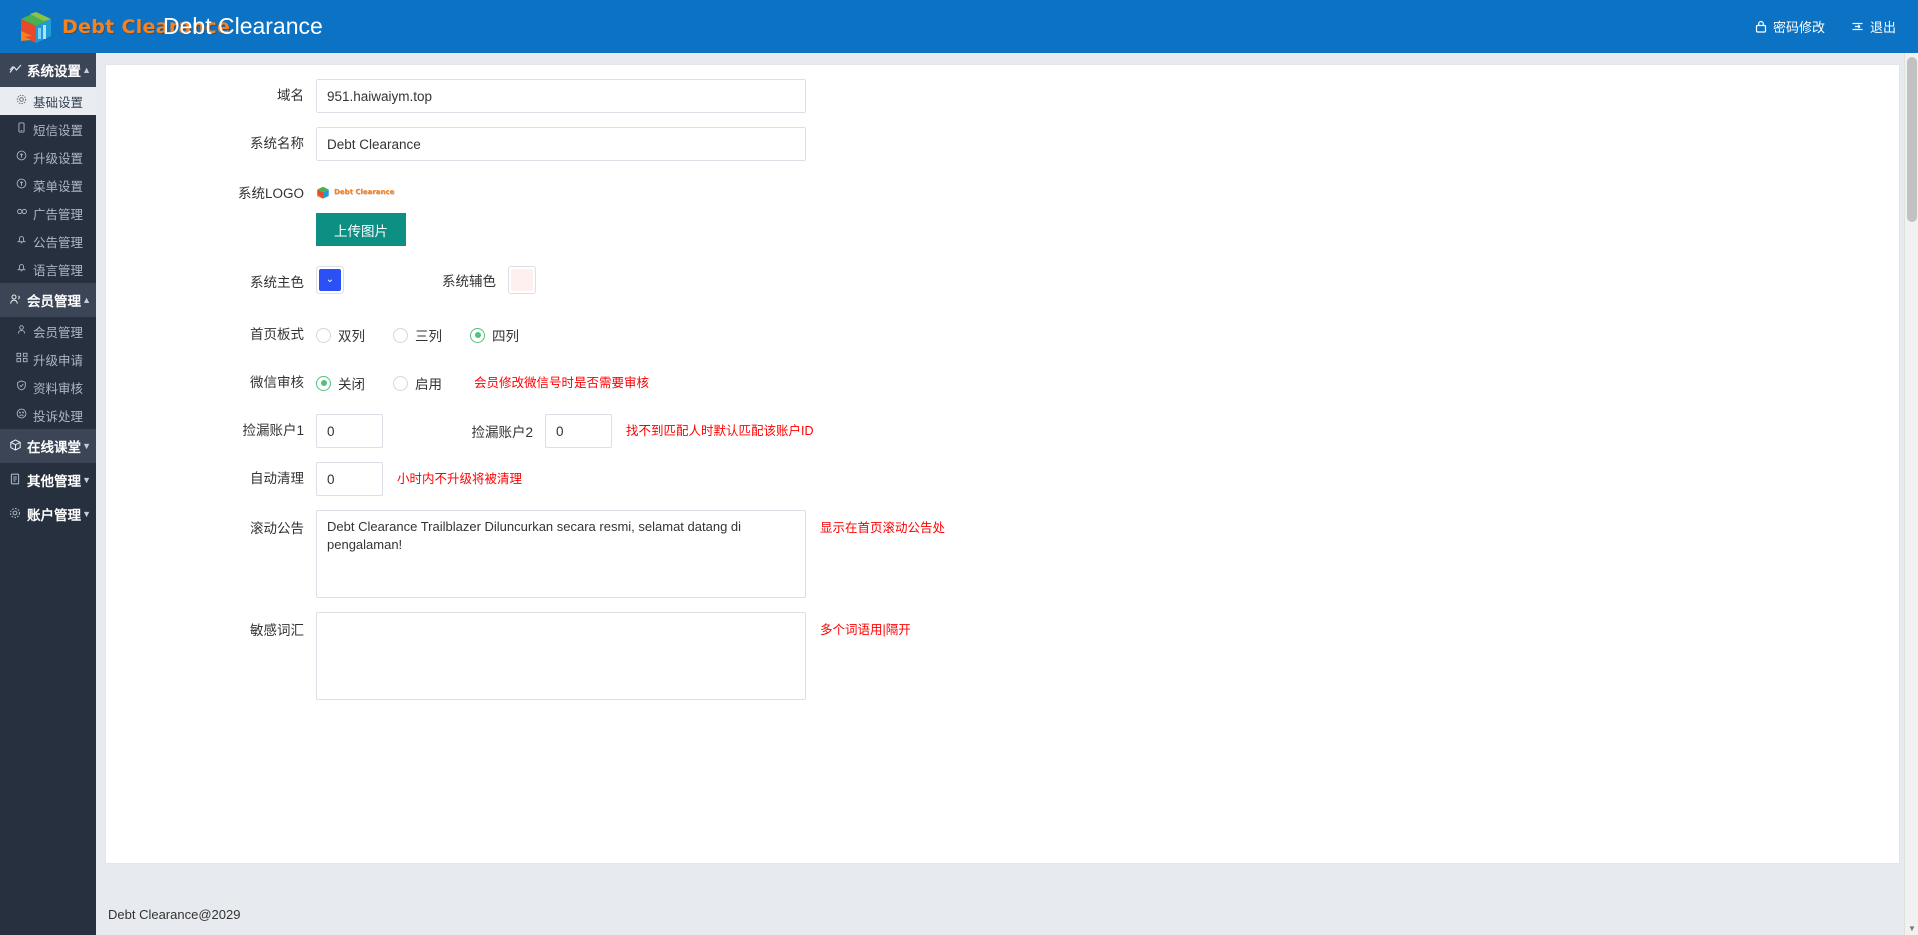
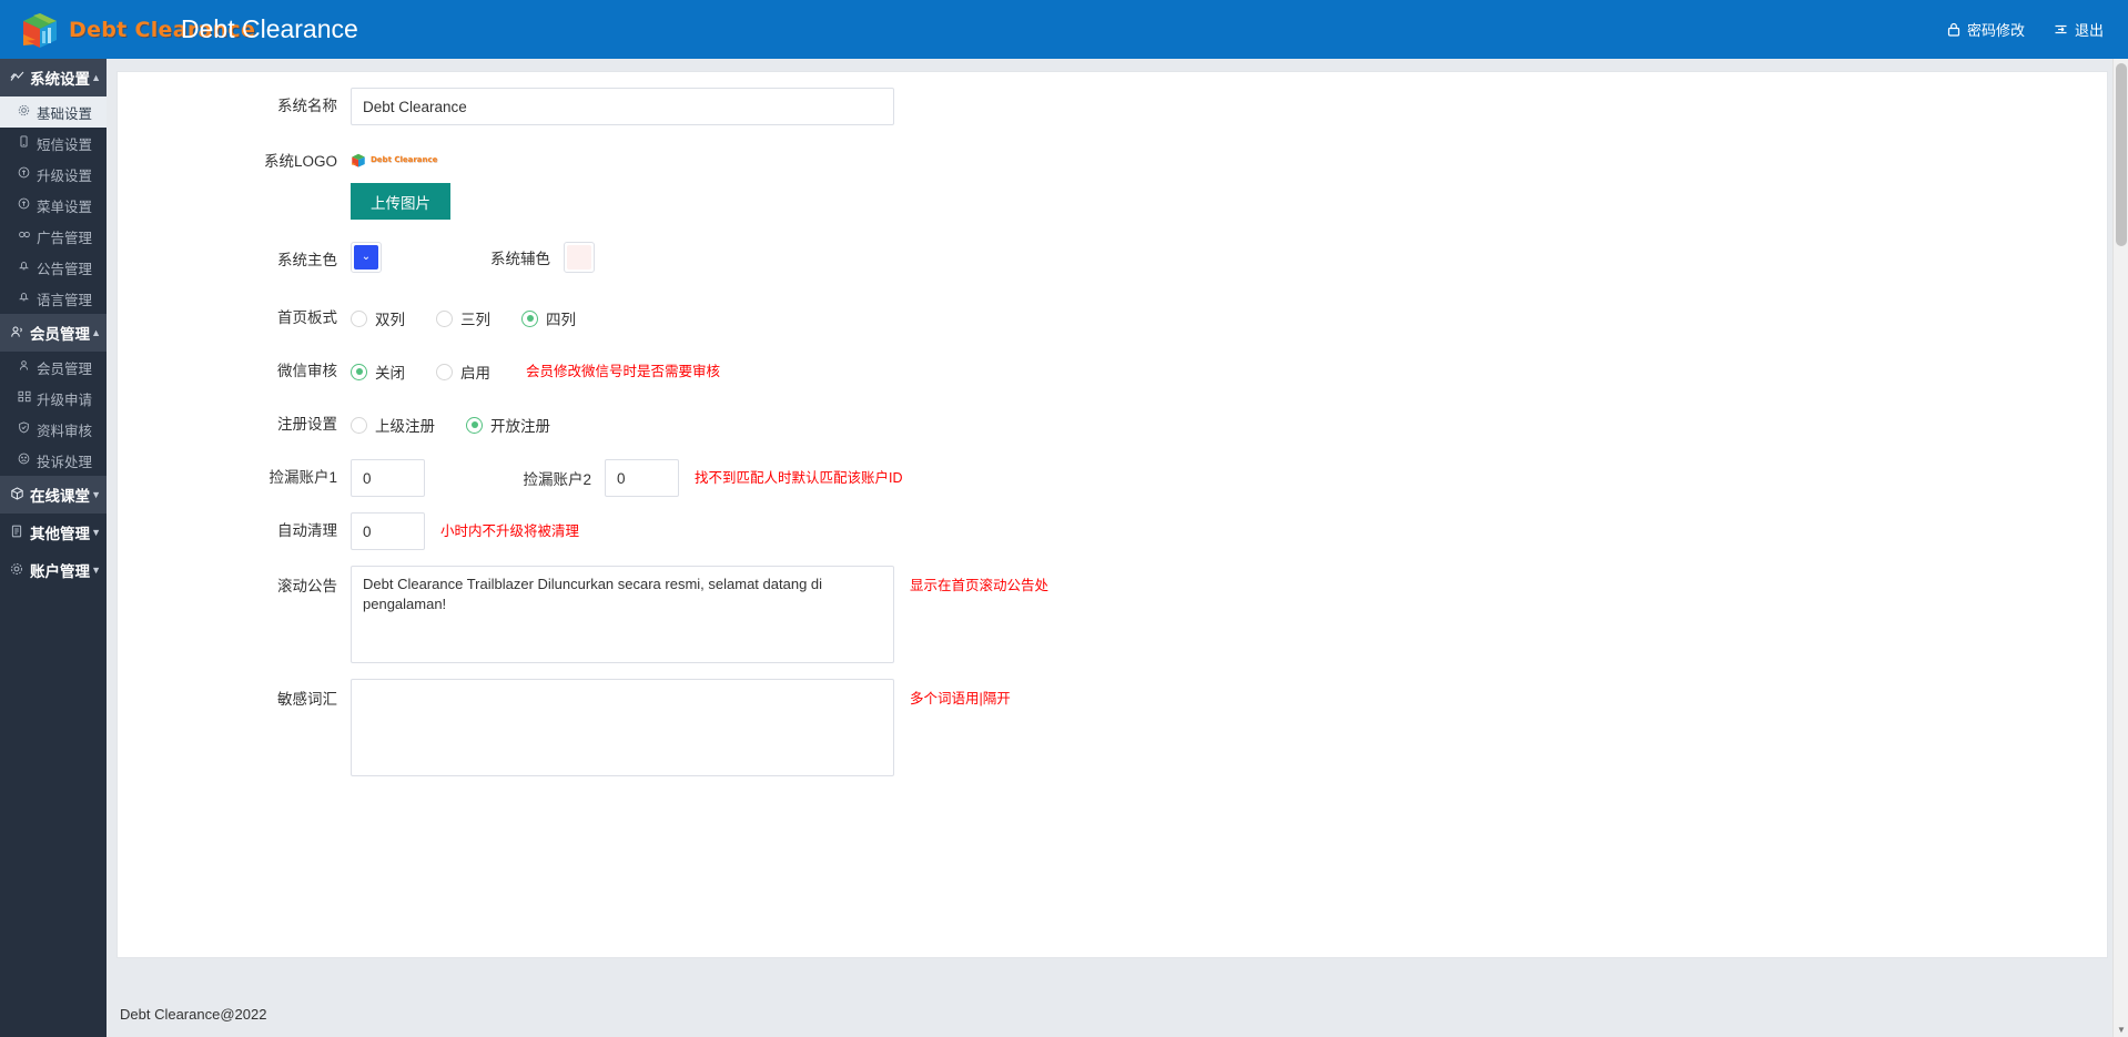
  Debt Clearance
  Debt Clearance
  密码修改
  退出
  系统设置
  ▲
  基础设置
  短信设置
  升级设置
  菜单设置
  广告管理
  公告管理
  语言管理
  会员管理
  ▲
  会员管理
  升级申请
  资料审核
  投诉处理
  在线课堂
  ▼
  其他管理
  ▼
  账户管理
  ▼
- 域名
- 951.haiwaiym.top
  系统名称
  Debt Clearance
  系统LOGO
  Debt Clearance
  上传图片
  系统主色
  ⌄
  系统辅色
  首页板式
  双列
  三列
  四列
  微信审核
  关闭
  启用
  会员修改微信号时是否需要审核
+ 注册设置
+ 上级注册
+ 开放注册
  捡漏账户1
  0
  捡漏账户2
  0
  找不到匹配人时默认匹配该账户ID
  自动清理
  0
  小时内不升级将被清理
  滚动公告
  显示在首页滚动公告处
  敏感词汇
  多个词语用|隔开
- Debt Clearance@2029
+ Debt Clearance@2022
  ▼
